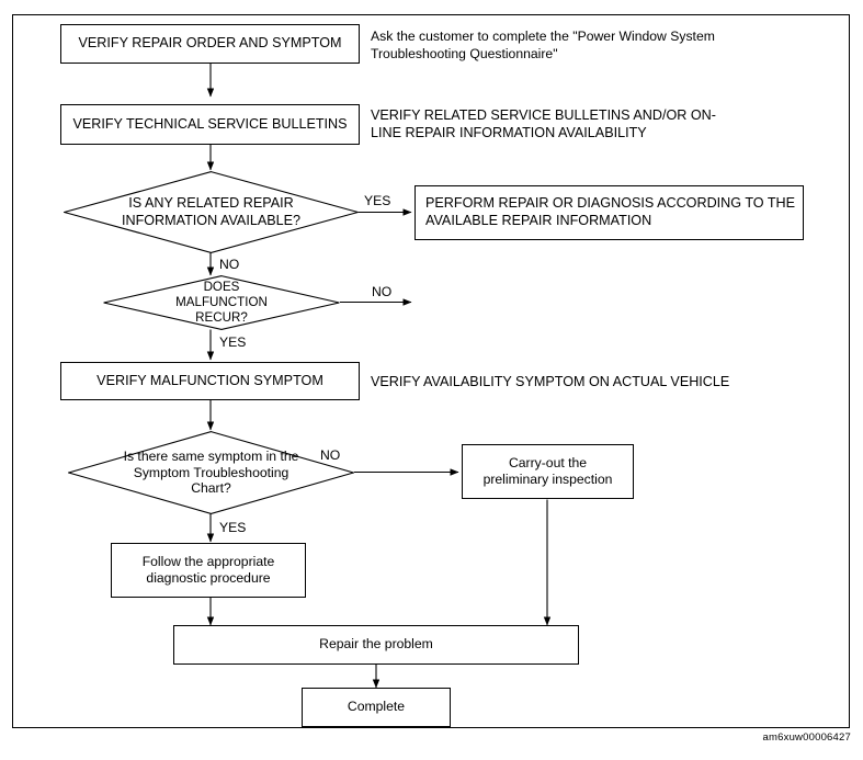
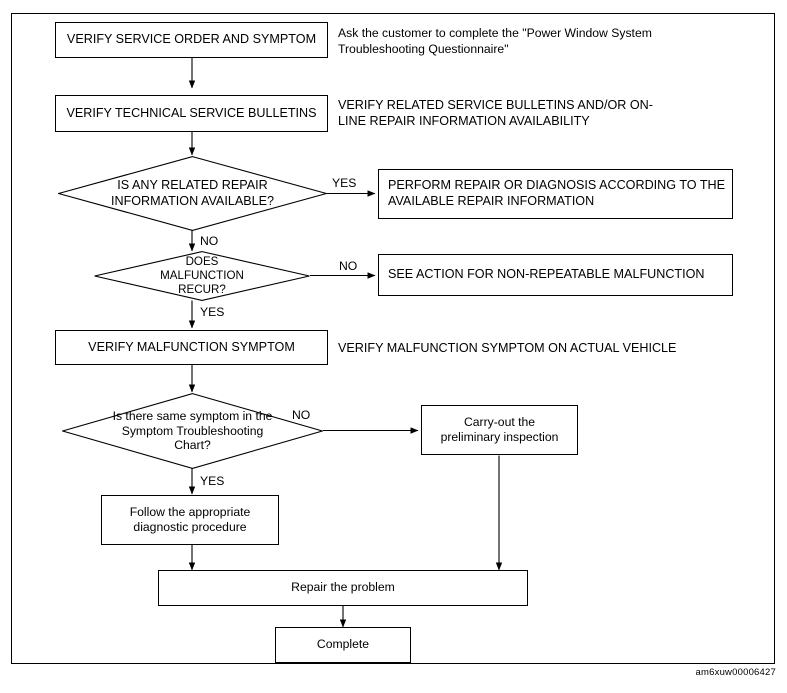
- VERIFY REPAIR ORDER AND SYMPTOM
+ VERIFY SERVICE ORDER AND SYMPTOM
  VERIFY TECHNICAL SERVICE BULLETINS
  PERFORM REPAIR OR DIAGNOSIS ACCORDING TO THE
  AVAILABLE REPAIR INFORMATION
+ SEE ACTION FOR NON-REPEATABLE MALFUNCTION
  VERIFY MALFUNCTION SYMPTOM
  Carry-out the
  preliminary inspection
  Follow the appropriate
  diagnostic procedure
  Repair the problem
  Complete
  IS ANY RELATED REPAIR
  INFORMATION AVAILABLE?
  DOES
  MALFUNCTION
  RECUR?
  Is there same symptom in the
  Symptom Troubleshooting
  Chart?
  Ask the customer to complete the "Power Window System
  Troubleshooting Questionnaire"
  VERIFY RELATED SERVICE BULLETINS AND/OR ON-
  LINE REPAIR INFORMATION AVAILABILITY
- VERIFY AVAILABILITY SYMPTOM ON ACTUAL VEHICLE
+ VERIFY MALFUNCTION SYMPTOM ON ACTUAL VEHICLE
  YES
  NO
  NO
  YES
  NO
  YES
  am6xuw00006427
